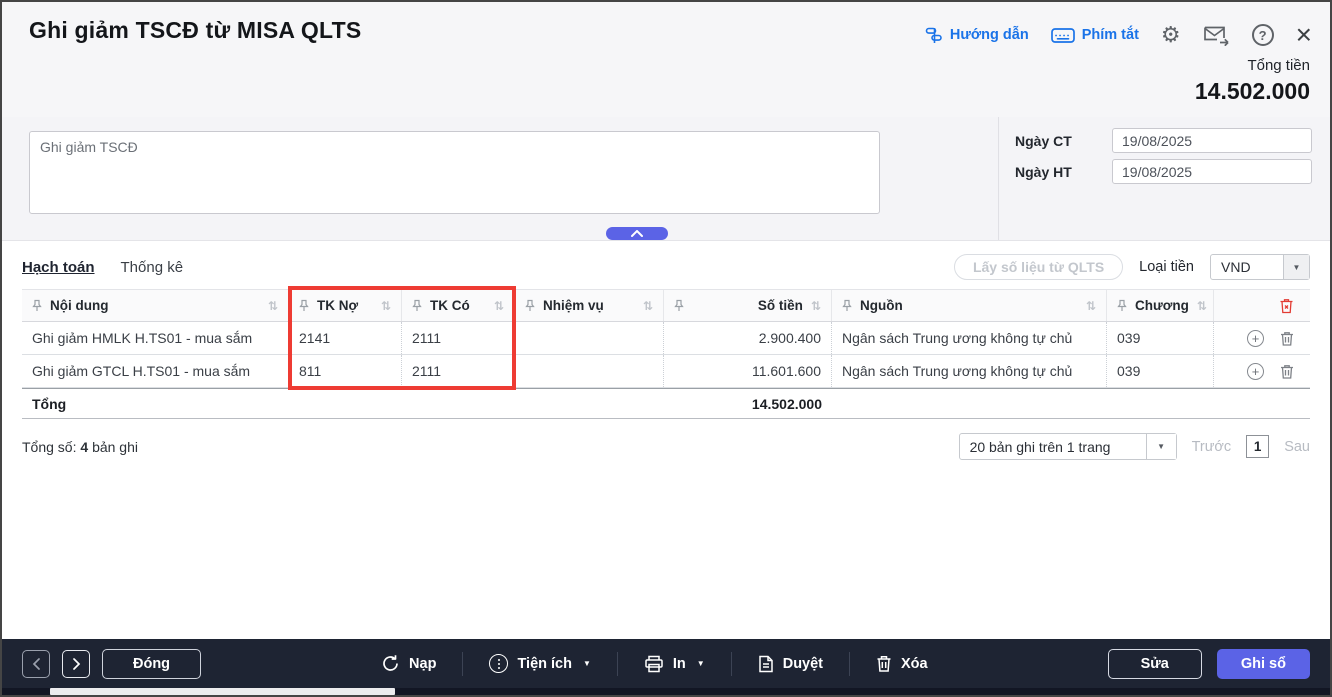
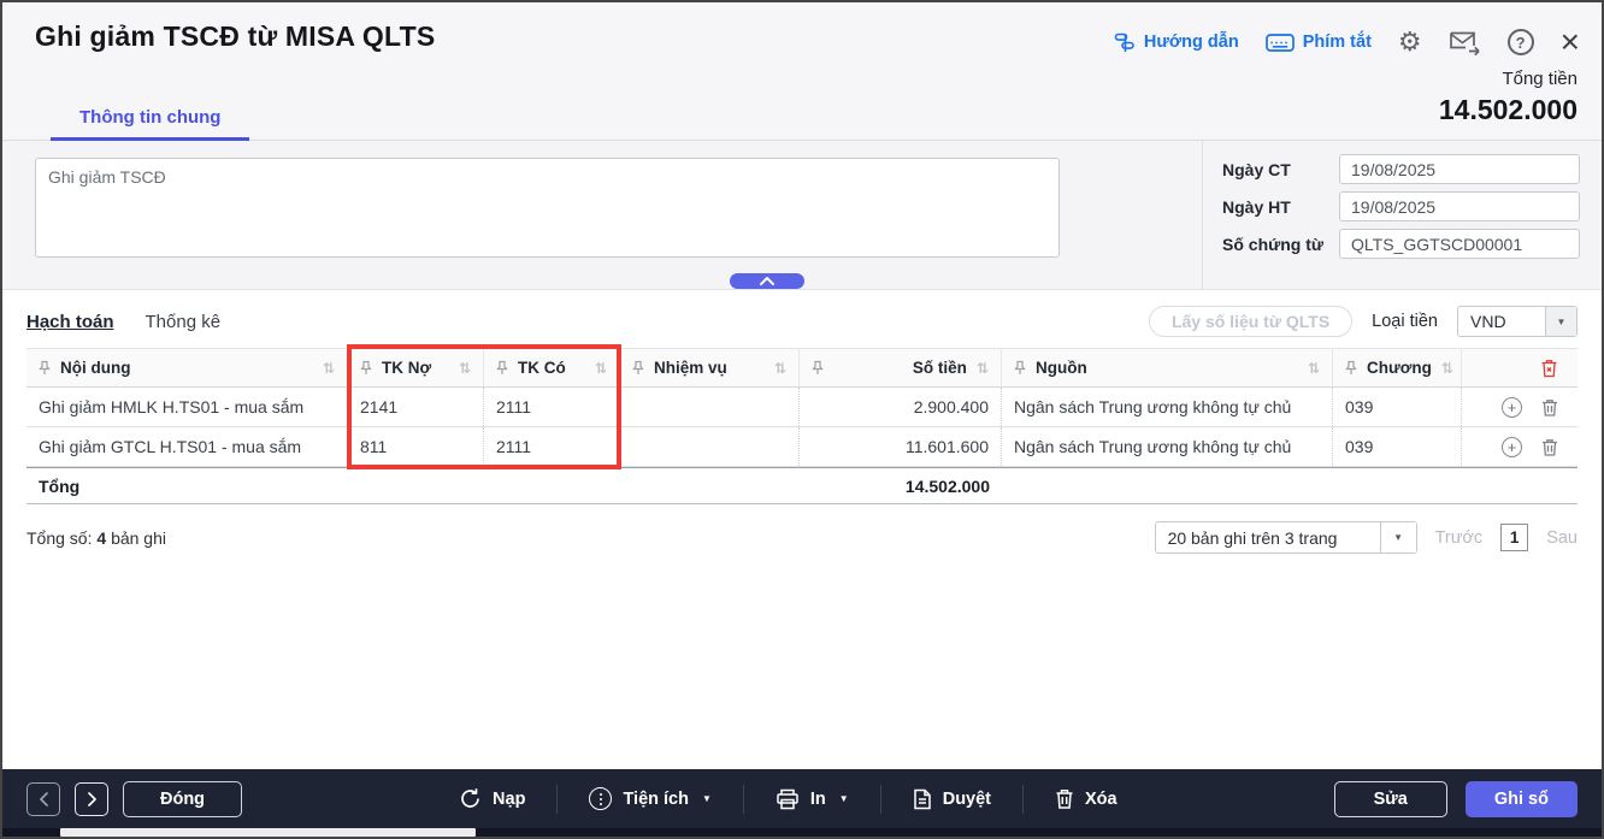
  Ghi giảm TSCĐ từ MISA QLTS
  Hướng dẫn
  Phím tắt
  ⚙
  ?
  ×
  Tổng tiền
  14.502.000
+ Thông tin chung
  Ghi giảm TSCĐ
  Ngày CT
  19/08/2025
  Ngày HT
  19/08/2025
+ Số chứng từ
+ QLTS_GGTSCD00001
  Hạch toán
  Thống kê
  Lấy số liệu từ QLTS
  Loại tiền
  VND
  ▼
  Nội dung
  ⇅
  TK Nợ
  ⇅
  TK Có
  ⇅
  Nhiệm vụ
  ⇅
  Số tiền
  ⇅
  Nguồn
  ⇅
  Chương
  ⇅
  Ghi giảm HMLK H.TS01 - mua sắm
  2141
  2111
  2.900.400
  Ngân sách Trung ương không tự chủ
  039
  +
  Ghi giảm GTCL H.TS01 - mua sắm
  811
  2111
  11.601.600
  Ngân sách Trung ương không tự chủ
  039
  +
  Tổng
  14.502.000
  Tổng số: 4 bản ghi
- 20 bản ghi trên 1 trang
+ 20 bản ghi trên 3 trang
  ▼
  Trước
  1
  Sau
  Đóng
  Nạp
  Tiện ích
  ▼
  In
  ▼
  Duyệt
  Xóa
  Sửa
  Ghi sổ
